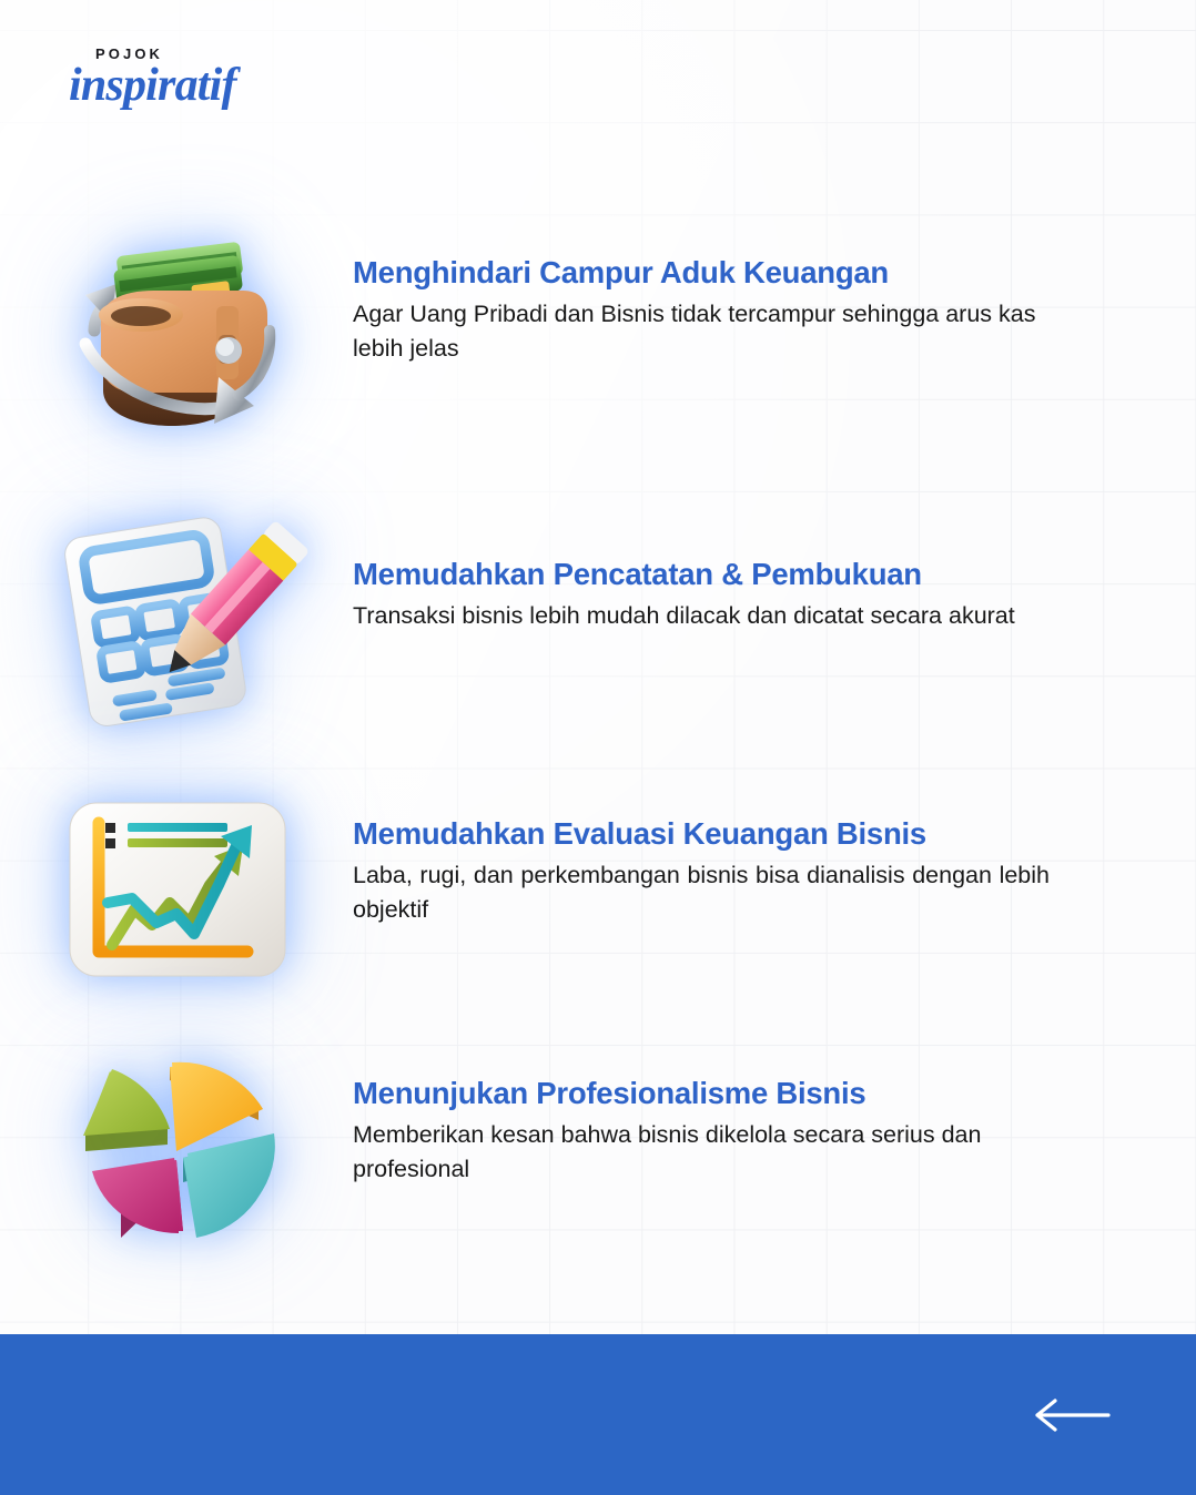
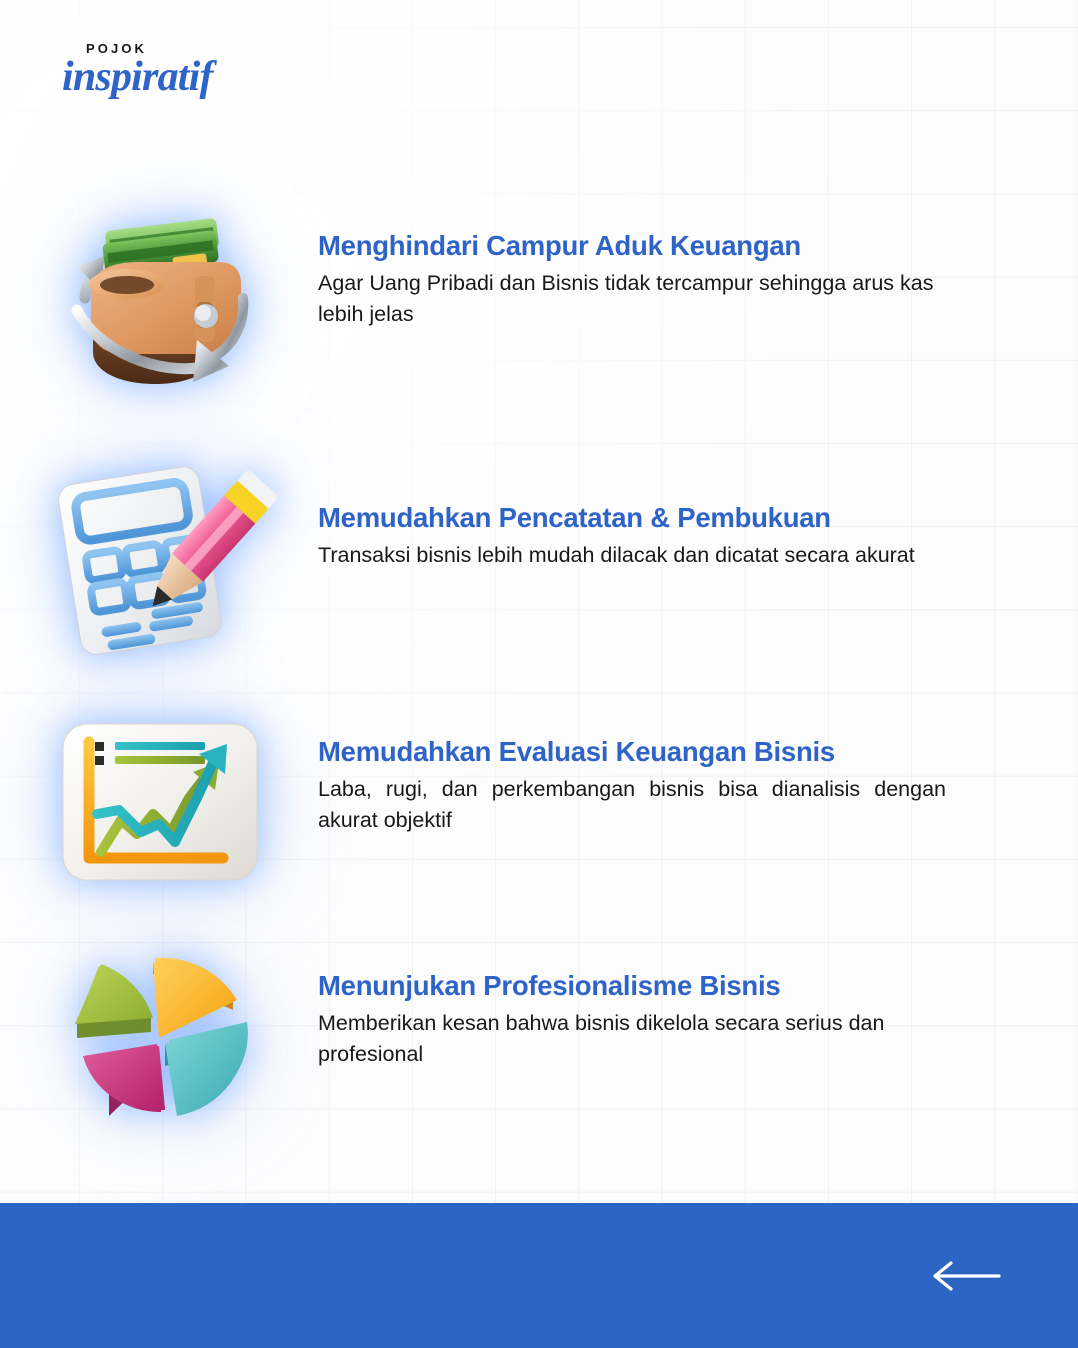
  POJOK
  inspiratif
  Menghindari Campur Aduk Keuangan
  Agar Uang Pribadi dan Bisnis tidak tercampur sehingga arus kas lebih jelas
  Memudahkan Pencatatan & Pembukuan
  Transaksi bisnis lebih mudah dilacak dan dicatat secara akurat
  Memudahkan Evaluasi Keuangan Bisnis
- Laba, rugi, dan perkembangan bisnis bisa dianalisis dengan lebih objektif
+ Laba, rugi, dan perkembangan bisnis bisa dianalisis dengan akurat objektif
  Menunjukan Profesionalisme Bisnis
  Memberikan kesan bahwa bisnis dikelola secara serius dan profesional
